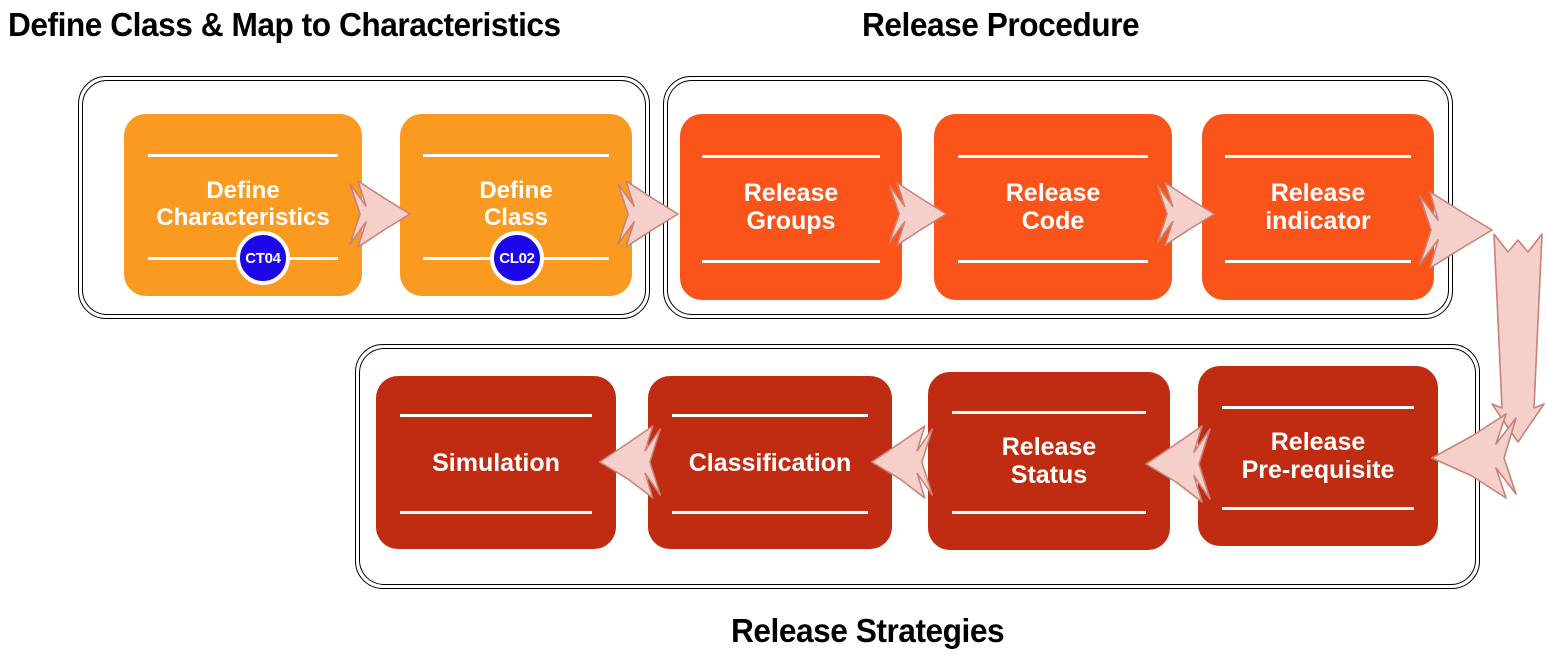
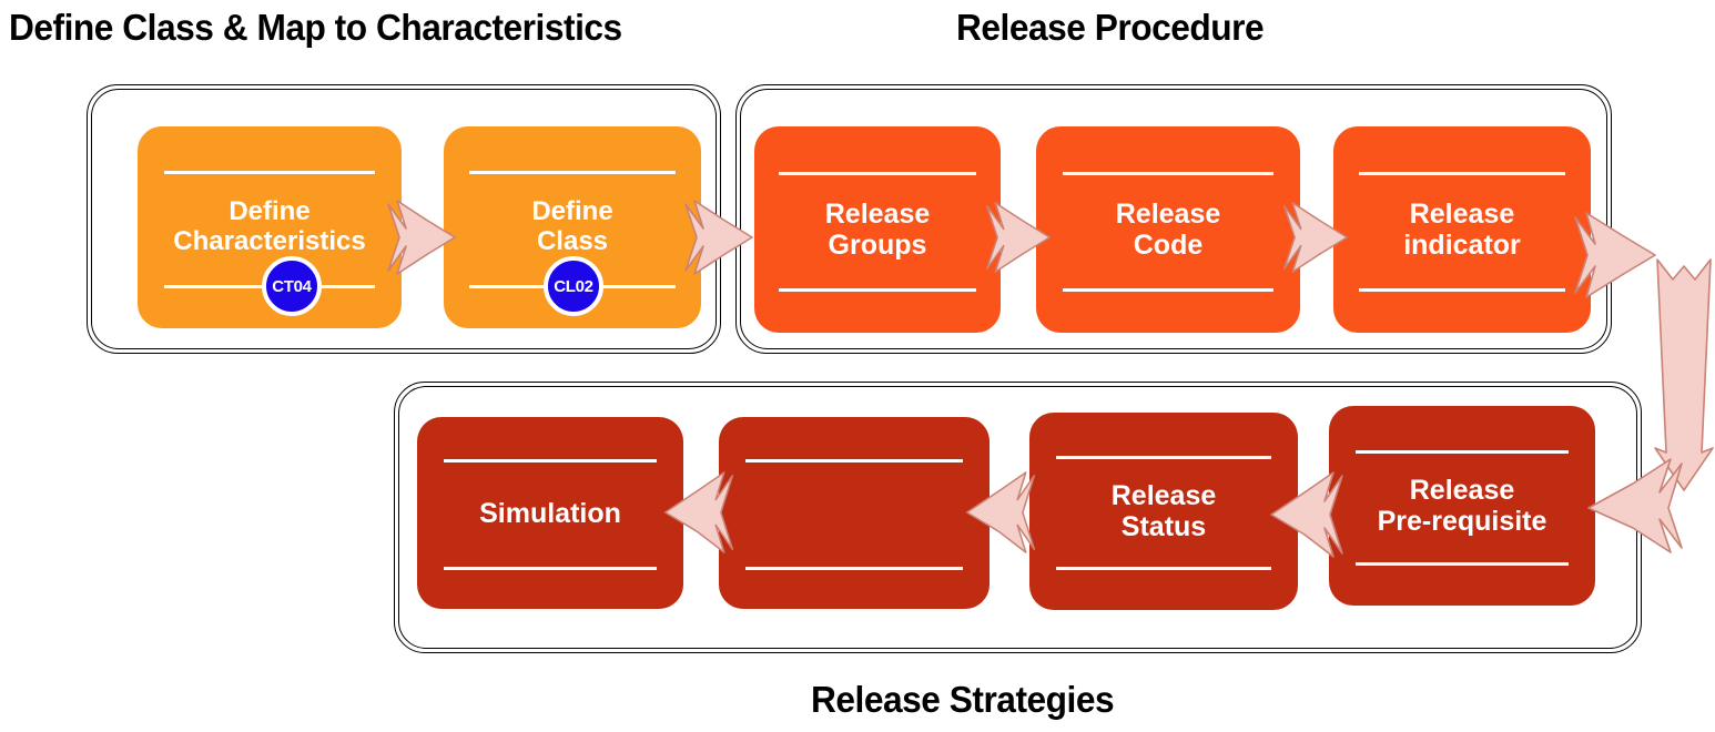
  Define Class & Map to Characteristics
  Release Procedure
  Release Strategies
  Define
  Characteristics
  Define
  Class
  Release
  Groups
  Release
  Code
  Release
  indicator
  Simulation
- Classification
  Release
  Status
  Release
  Pre-requisite
  CT04
  CL02
